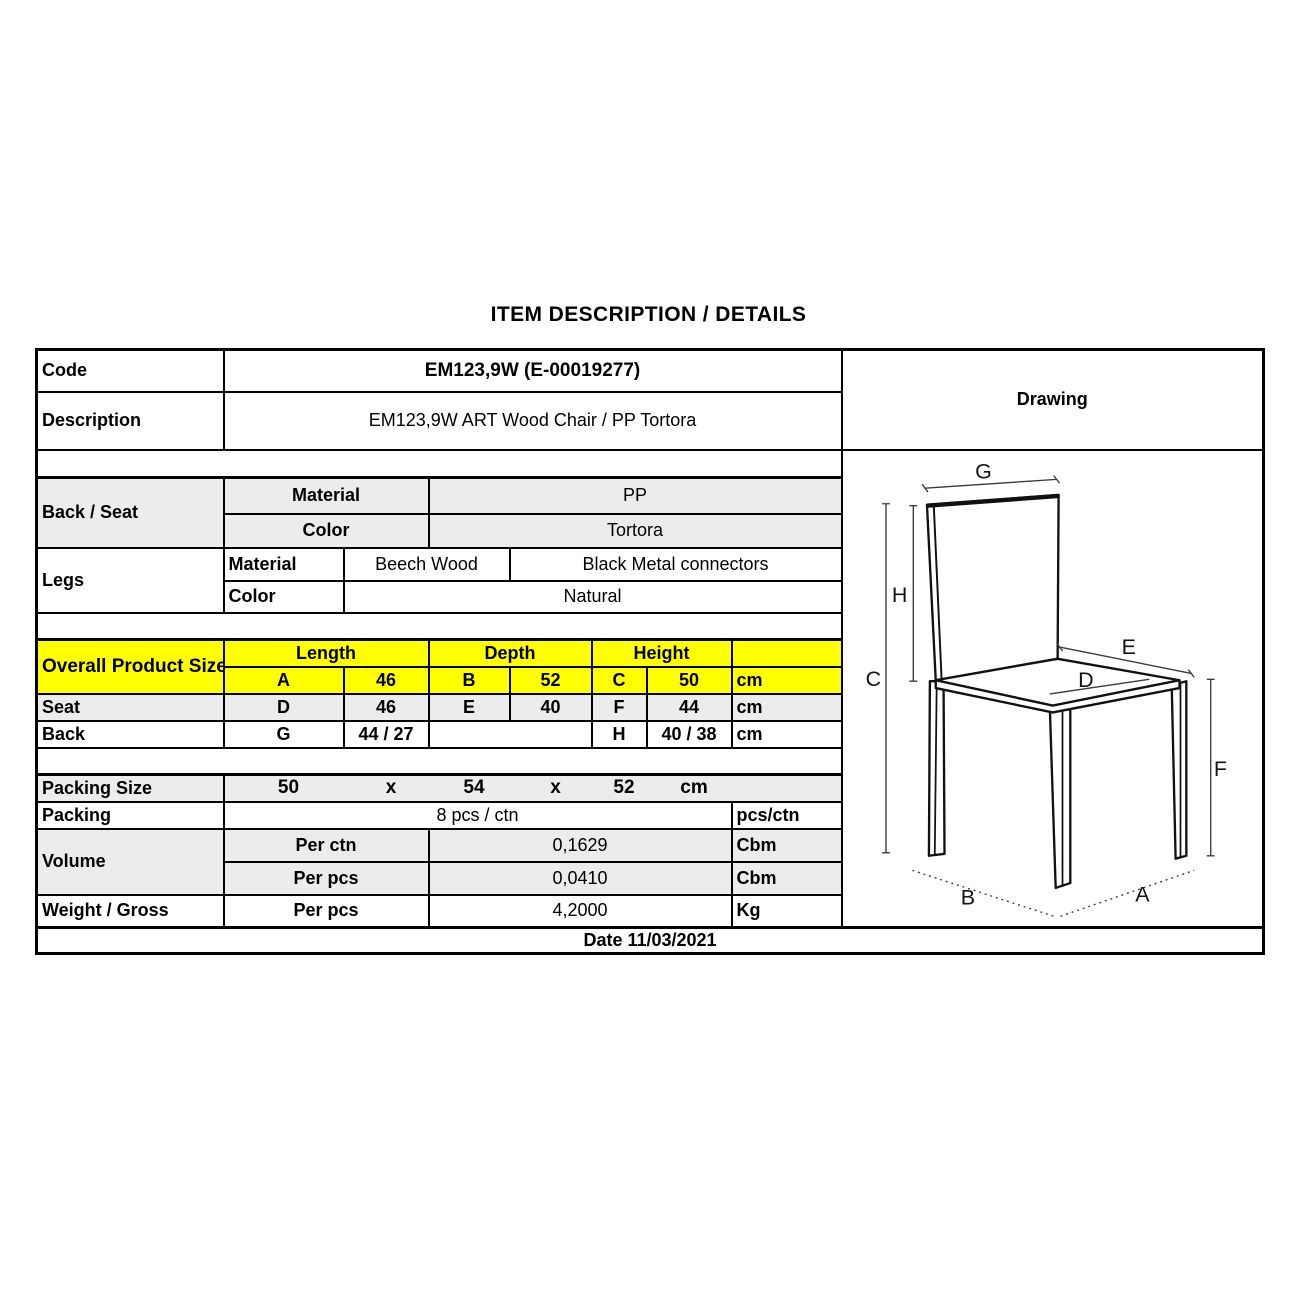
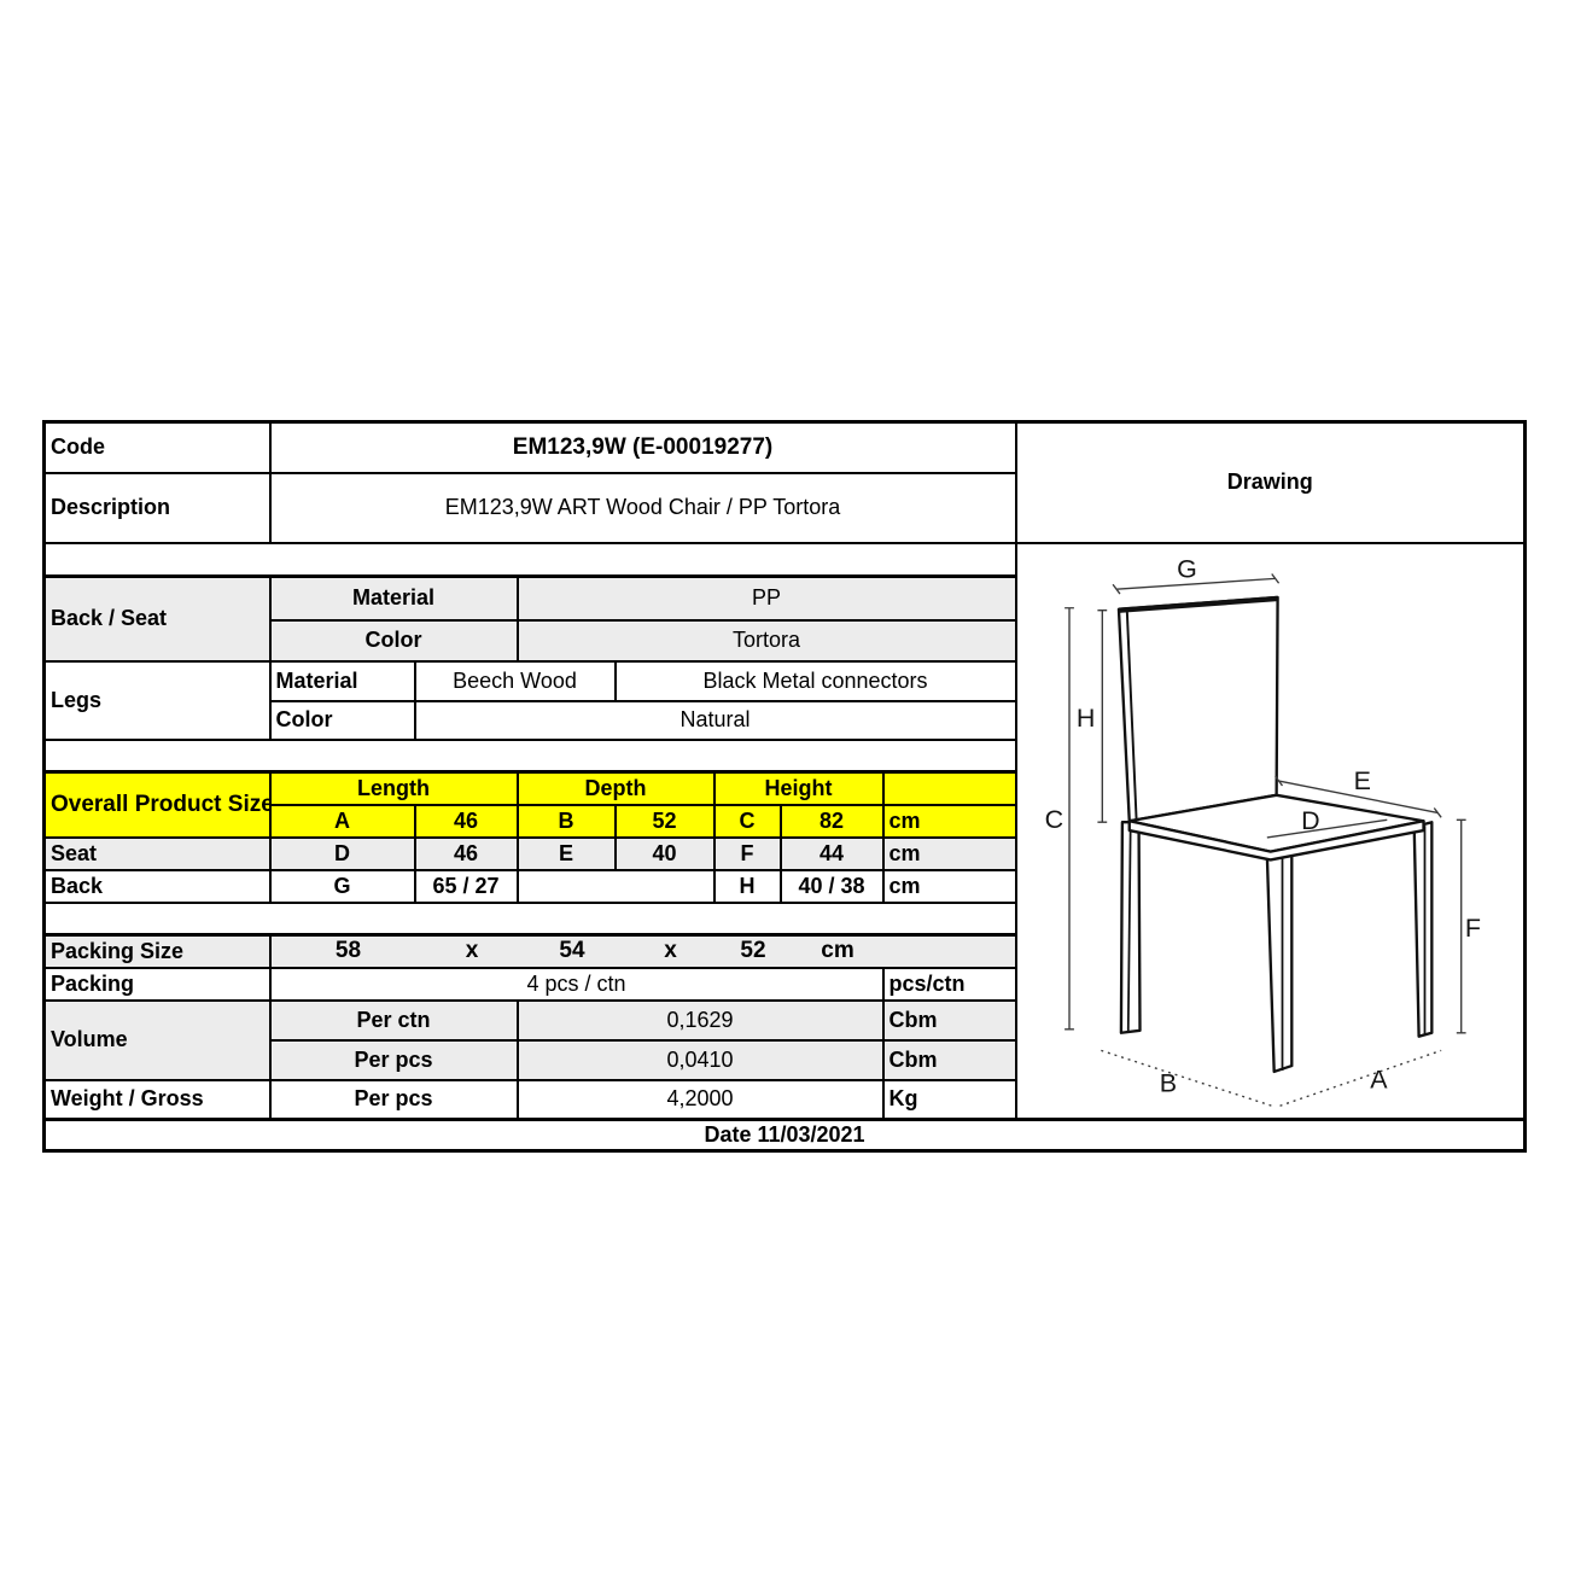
- ITEM DESCRIPTION / DETAILS
  Code	EM123,9W (E-00019277)	Drawing
  Description	EM123,9W ART Wood Chair / PP Tortora
  	G H C E D F B A
  Back / Seat	Material	PP
  Color	Tortora
  Legs	Material	Beech Wood	Black Metal connectors
  Color	Natural
  Overall Product Size	Length	Depth	Height
- A	46	B	52	C	50	cm
+ A	46	B	52	C	82	cm
  Seat	D	46	E	40	F	44	cm
- Back	G	44 / 27		H	40 / 38	cm
+ Back	G	65 / 27		H	40 / 38	cm
- Packing Size	50 x 54 x 52 cm
+ Packing Size	58 x 54 x 52 cm
- Packing	8 pcs / ctn	pcs/ctn
+ Packing	4 pcs / ctn	pcs/ctn
  Volume	Per ctn	0,1629	Cbm
  Per pcs	0,0410	Cbm
  Weight / Gross	Per pcs	4,2000	Kg
  Date 11/03/2021
